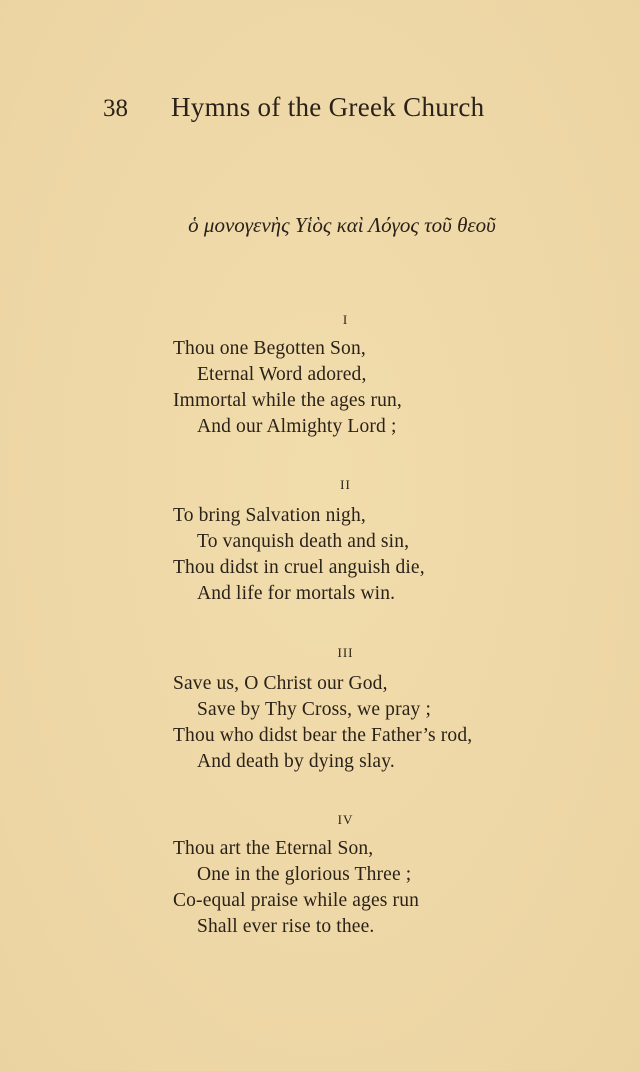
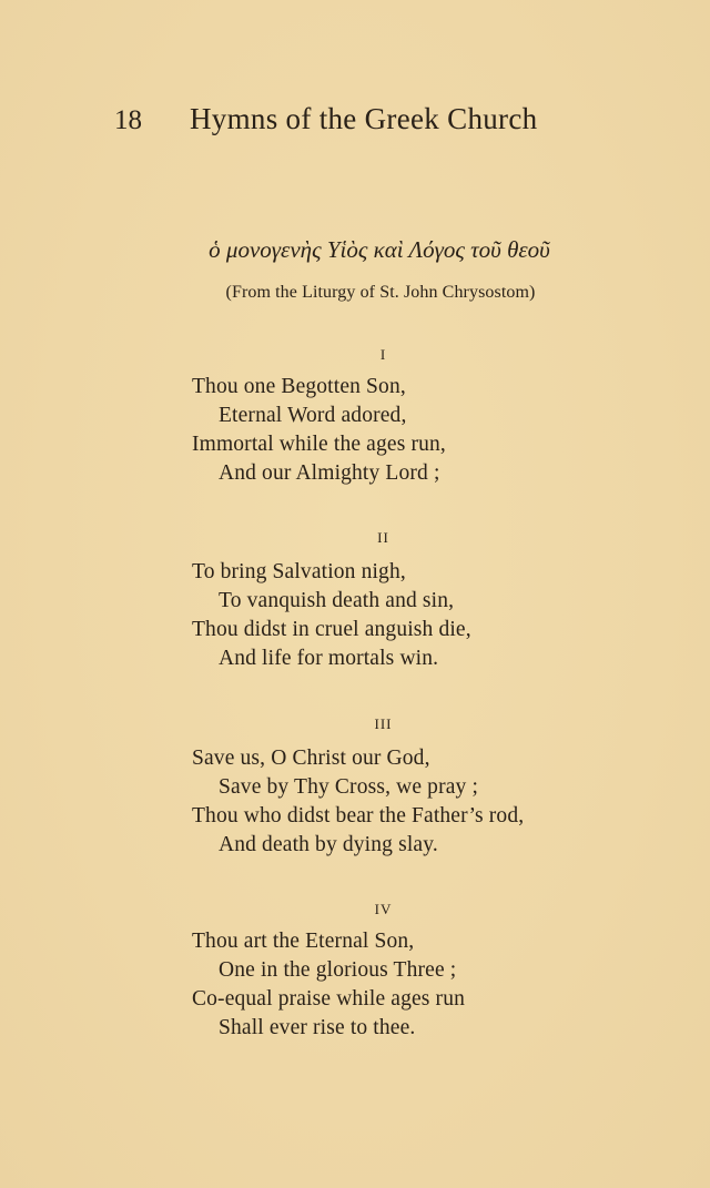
- 38
+ 18
  Hymns of the Greek Church
  ὁ μονογενὴς Υἱὸς καὶ Λόγος τοῦ θεοῦ
+ (From the Liturgy of St. John Chrysostom)
  I
  Thou one Begotten Son,
  Eternal Word adored,
  Immortal while the ages run,
  And our Almighty Lord ;
  II
  To bring Salvation nigh,
  To vanquish death and sin,
  Thou didst in cruel anguish die,
  And life for mortals win.
  III
  Save us, O Christ our God,
  Save by Thy Cross, we pray ;
  Thou who didst bear the Father’s rod,
  And death by dying slay.
  IV
  Thou art the Eternal Son,
  One in the glorious Three ;
  Co-equal praise while ages run
  Shall ever rise to thee.
